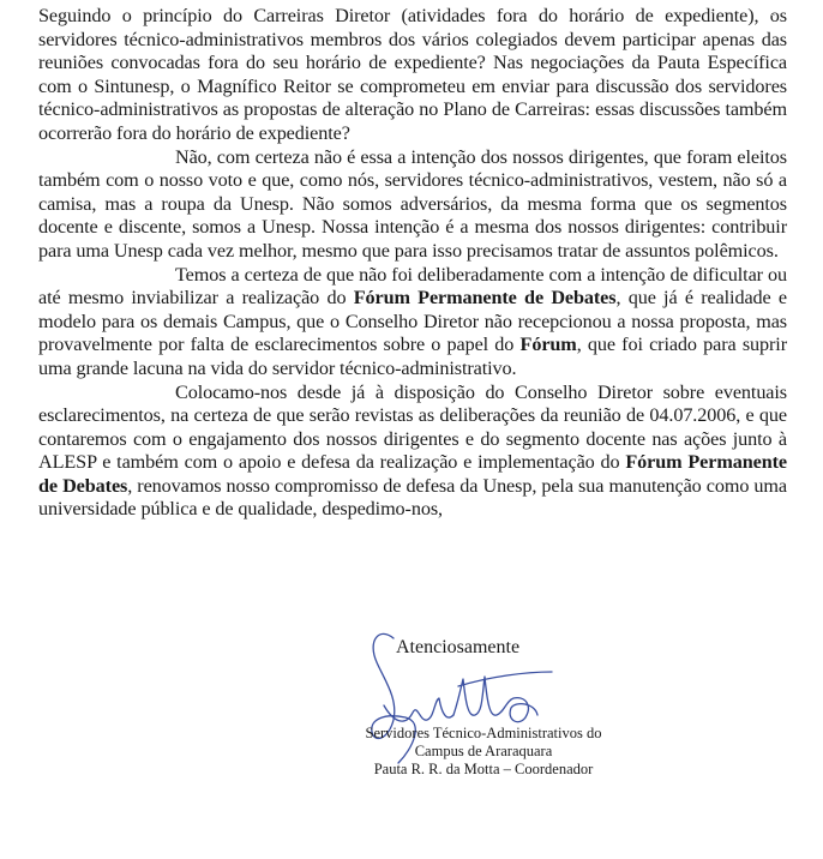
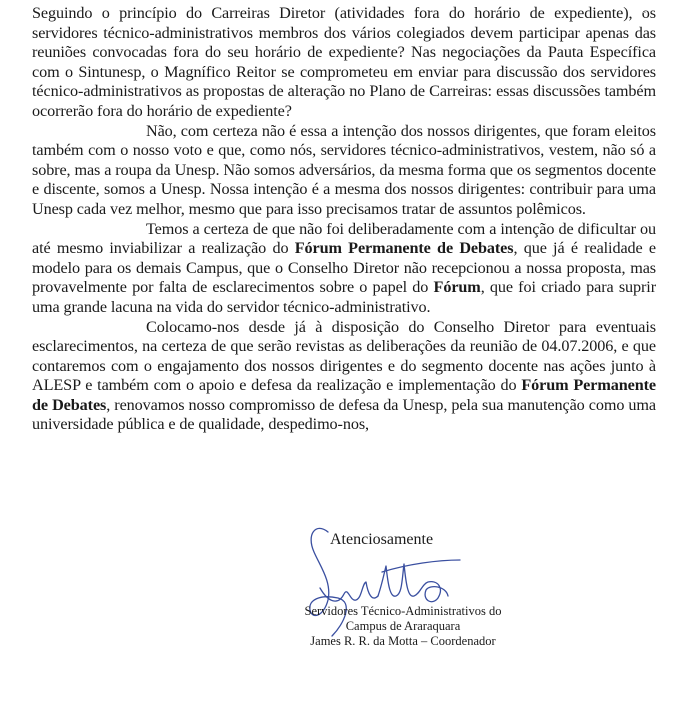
  Seguindo o princípio do Carreiras Diretor (atividades fora do horário de expediente), os servidores técnico-administrativos membros dos vários colegiados devem participar apenas das reuniões convocadas fora do seu horário de expediente? Nas negociações da Pauta Específica com o Sintunesp, o Magnífico Reitor se comprometeu em enviar para discussão dos servidores técnico-administrativos as propostas de alteração no Plano de Carreiras: essas discussões também ocorrerão fora do horário de expediente?
- Não, com certeza não é essa a intenção dos nossos dirigentes, que foram eleitos também com o nosso voto e que, como nós, servidores técnico-administrativos, vestem, não só a camisa, mas a roupa da Unesp. Não somos adversários, da mesma forma que os segmentos docente e discente, somos a Unesp. Nossa intenção é a mesma dos nossos dirigentes: contribuir para uma Unesp cada vez melhor, mesmo que para isso precisamos tratar de assuntos polêmicos.
+ Não, com certeza não é essa a intenção dos nossos dirigentes, que foram eleitos também com o nosso voto e que, como nós, servidores técnico-administrativos, vestem, não só a sobre, mas a roupa da Unesp. Não somos adversários, da mesma forma que os segmentos docente e discente, somos a Unesp. Nossa intenção é a mesma dos nossos dirigentes: contribuir para uma Unesp cada vez melhor, mesmo que para isso precisamos tratar de assuntos polêmicos.
  Temos a certeza de que não foi deliberadamente com a intenção de dificultar ou até mesmo inviabilizar a realização do Fórum Permanente de Debates, que já é realidade e modelo para os demais Campus, que o Conselho Diretor não recepcionou a nossa proposta, mas provavelmente por falta de esclarecimentos sobre o papel do Fórum, que foi criado para suprir uma grande lacuna na vida do servidor técnico-administrativo.
- Colocamo-nos desde já à disposição do Conselho Diretor sobre eventuais esclarecimentos, na certeza de que serão revistas as deliberações da reunião de 04.07.2006, e que contaremos com o engajamento dos nossos dirigentes e do segmento docente nas ações junto à ALESP e também com o apoio e defesa da realização e implementação do Fórum Permanente de Debates, renovamos nosso compromisso de defesa da Unesp, pela sua manutenção como uma universidade pública e de qualidade, despedimo-nos,
+ Colocamo-nos desde já à disposição do Conselho Diretor para eventuais esclarecimentos, na certeza de que serão revistas as deliberações da reunião de 04.07.2006, e que contaremos com o engajamento dos nossos dirigentes e do segmento docente nas ações junto à ALESP e também com o apoio e defesa da realização e implementação do Fórum Permanente de Debates, renovamos nosso compromisso de defesa da Unesp, pela sua manutenção como uma universidade pública e de qualidade, despedimo-nos,
  Atenciosamente
  Servidores Técnico-Administrativos do
  Campus de Araraquara
- Pauta R. R. da Motta – Coordenador
+ James R. R. da Motta – Coordenador
